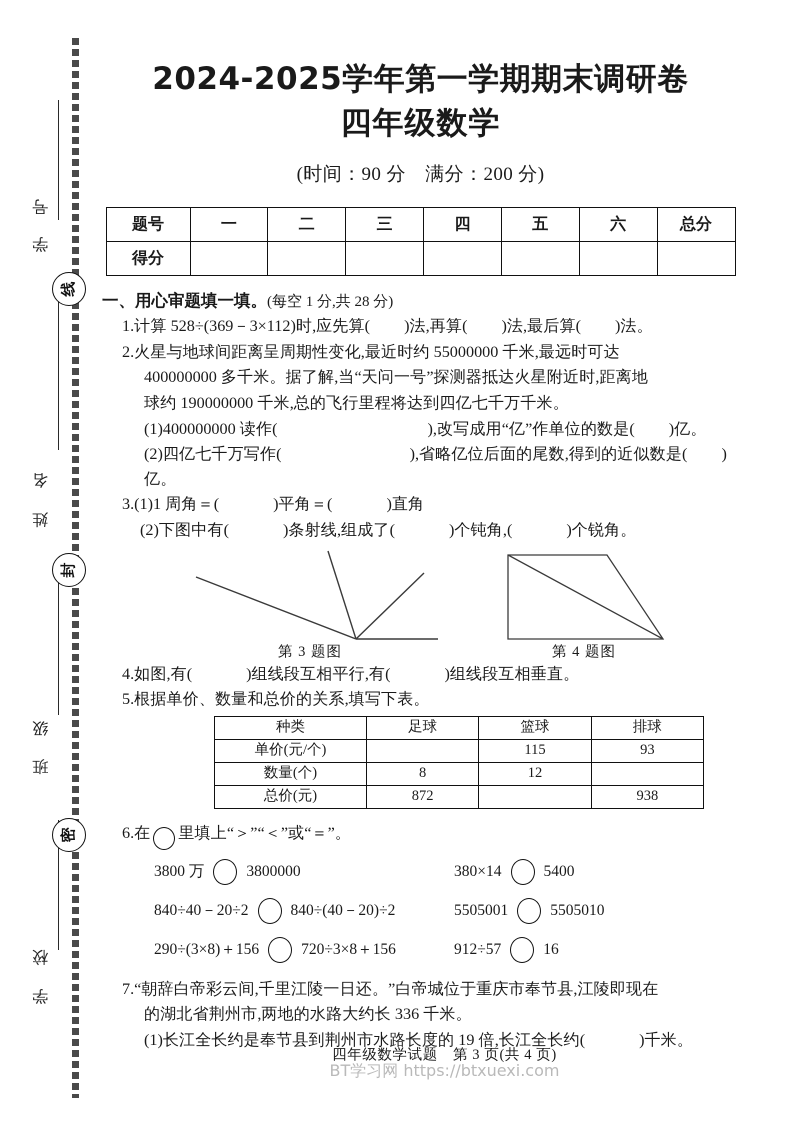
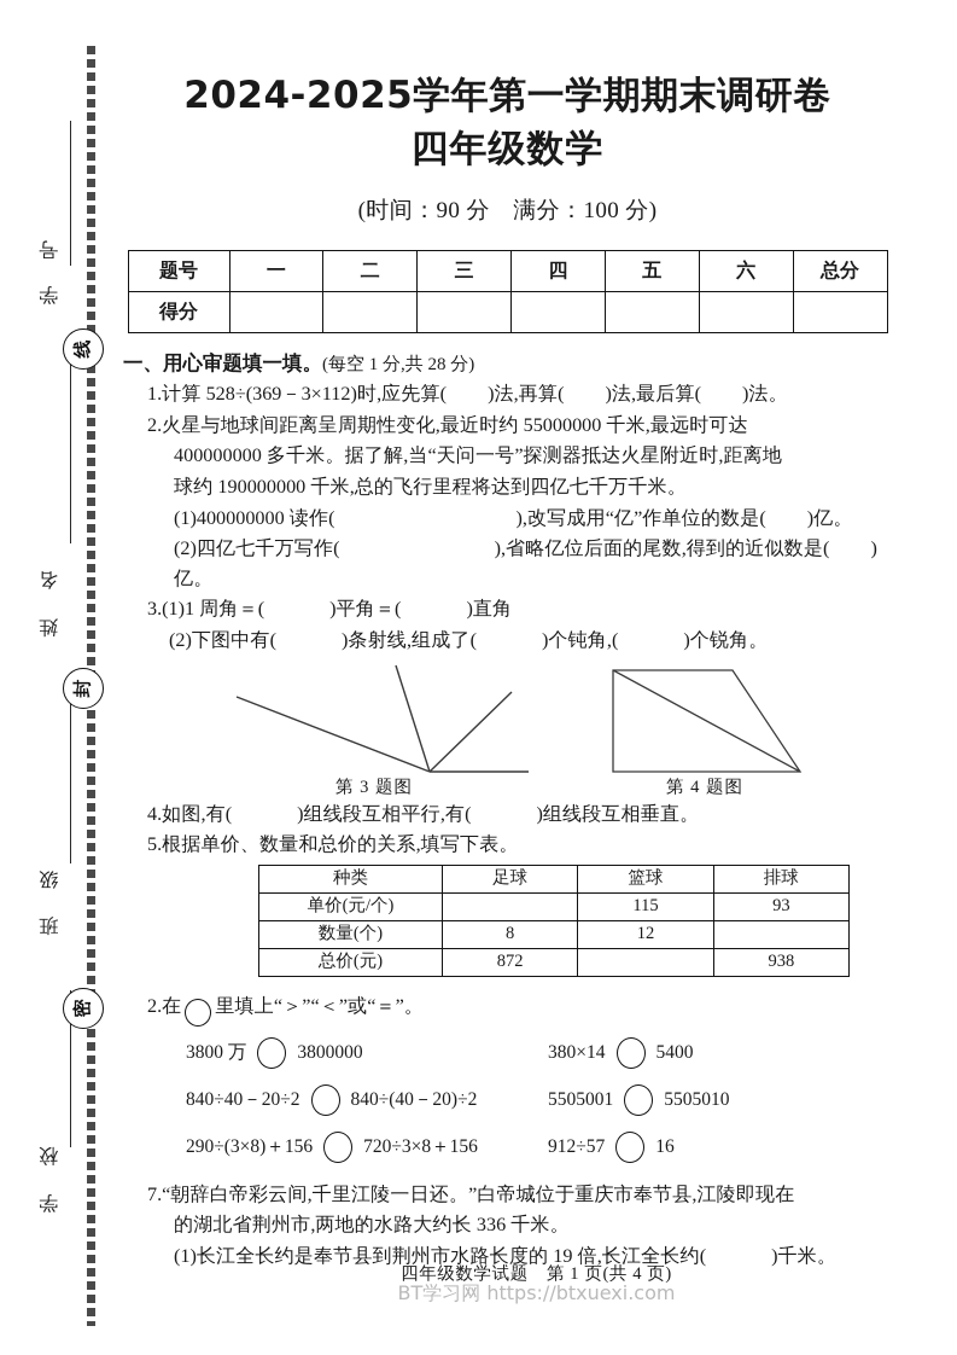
  2024-2025学年第一学期期末调研卷
  四年级数学
- (时间：90 分 满分：200 分)
+ (时间：90 分 满分：100 分)
  题号	一	二	三	四	五	六	总分
  得分
  一、用心审题填一填。(每空 1 分,共 28 分)
  1.计算 528÷(369－3×112)时,应先算( )法,再算( )法,最后算( )法。
  2.火星与地球间距离呈周期性变化,最近时约 55000000 千米,最远时可达
  400000000 多千米。据了解,当“天问一号”探测器抵达火星附近时,距离地
  球约 190000000 千米,总的飞行里程将达到四亿七千万千米。
  (1)400000000 读作( ),改写成用“亿”作单位的数是( )亿。
  (2)四亿七千万写作( ),省略亿位后面的尾数,得到的近似数是( )亿。
  3.(1)1 周角＝( )平角＝( )直角
  (2)下图中有( )条射线,组成了( )个钝角,( )个锐角。
  第 3 题图
  第 4 题图
  4.如图,有( )组线段互相平行,有( )组线段互相垂直。
  5.根据单价、数量和总价的关系,填写下表。
  种类	足球	篮球	排球
  单价(元/个)		115	93
  数量(个)	8	12
  总价(元)	872		938
- 6.在 里填上“＞”“＜”或“＝”。
+ 2.在 里填上“＞”“＜”或“＝”。
  3800 万
  3800000
  380×14
  5400
  840÷40－20÷2
  840÷(40－20)÷2
  5505001
  5505010
  290÷(3×8)＋156
  720÷3×8＋156
  912÷57
  16
  7.“朝辞白帝彩云间,千里江陵一日还。”白帝城位于重庆市奉节县,江陵即现在
  的湖北省荆州市,两地的水路大约长 336 千米。
  (1)长江全长约是奉节县到荆州市水路长度的 19 倍,长江全长约( )千米。
- 四年级数学试题 第 3 页(共 4 页)
+ 四年级数学试题 第 1 页(共 4 页)
  BT学习网 https://btxuexi.com
